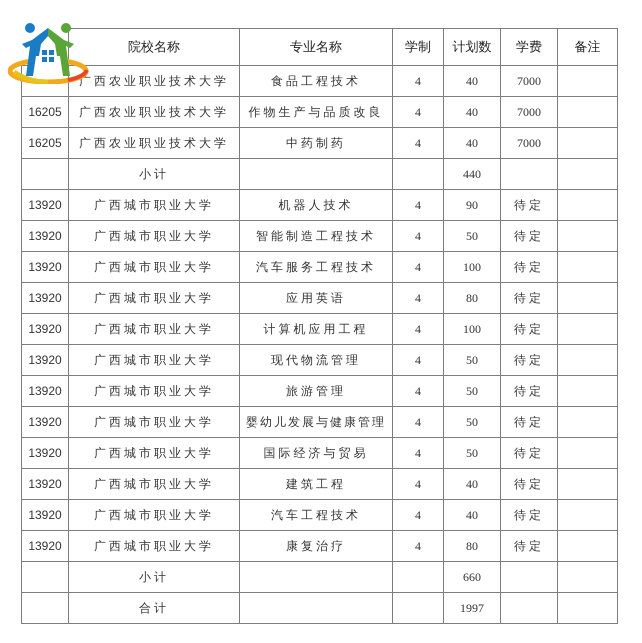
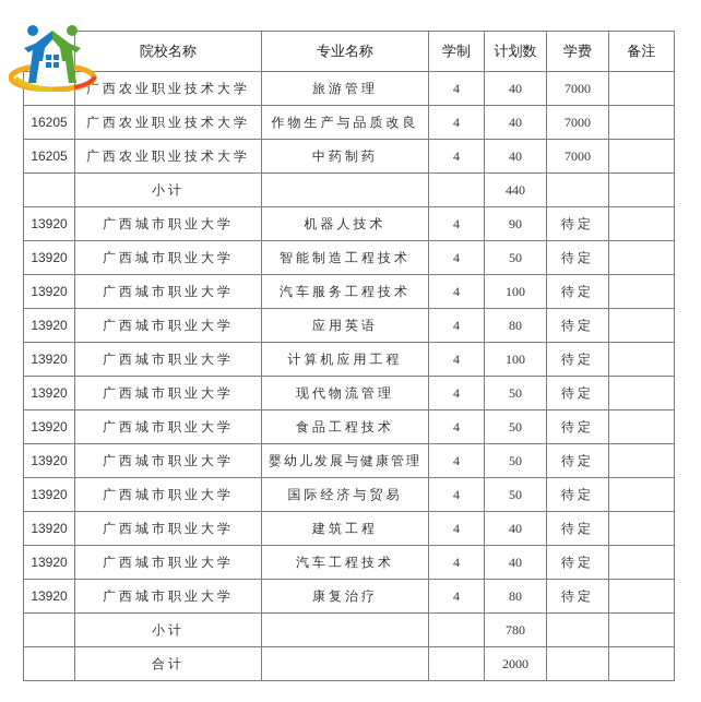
  	院校名称	专业名称	学制	计划数	学费	备注
- 	广西农业职业技术大学	食品工程技术	4	40	7000
+ 	广西农业职业技术大学	旅游管理	4	40	7000
  16205	广西农业职业技术大学	作物生产与品质改良	4	40	7000
  16205	广西农业职业技术大学	中药制药	4	40	7000
  	小计			440
  13920	广西城市职业大学	机器人技术	4	90	待定
  13920	广西城市职业大学	智能制造工程技术	4	50	待定
  13920	广西城市职业大学	汽车服务工程技术	4	100	待定
  13920	广西城市职业大学	应用英语	4	80	待定
  13920	广西城市职业大学	计算机应用工程	4	100	待定
  13920	广西城市职业大学	现代物流管理	4	50	待定
- 13920	广西城市职业大学	旅游管理	4	50	待定
+ 13920	广西城市职业大学	食品工程技术	4	50	待定
  13920	广西城市职业大学	婴幼儿发展与健康管理	4	50	待定
  13920	广西城市职业大学	国际经济与贸易	4	50	待定
  13920	广西城市职业大学	建筑工程	4	40	待定
  13920	广西城市职业大学	汽车工程技术	4	40	待定
  13920	广西城市职业大学	康复治疗	4	80	待定
- 	小计			660
+ 	小计			780
- 	合计			1997
+ 	合计			2000
